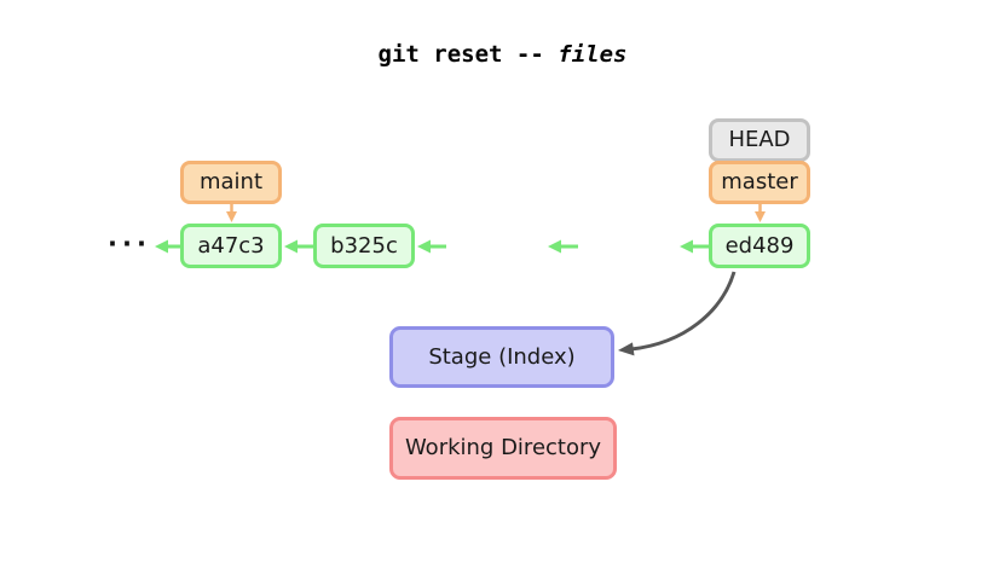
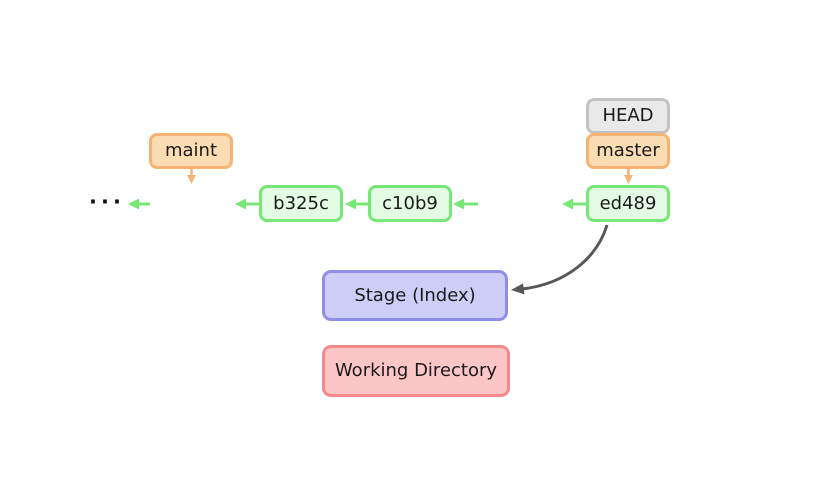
- git reset -- files
  ···
  HEAD
  maint
  master
- a47c3
  b325c
+ c10b9
  ed489
  Stage (Index)
  Working Directory
